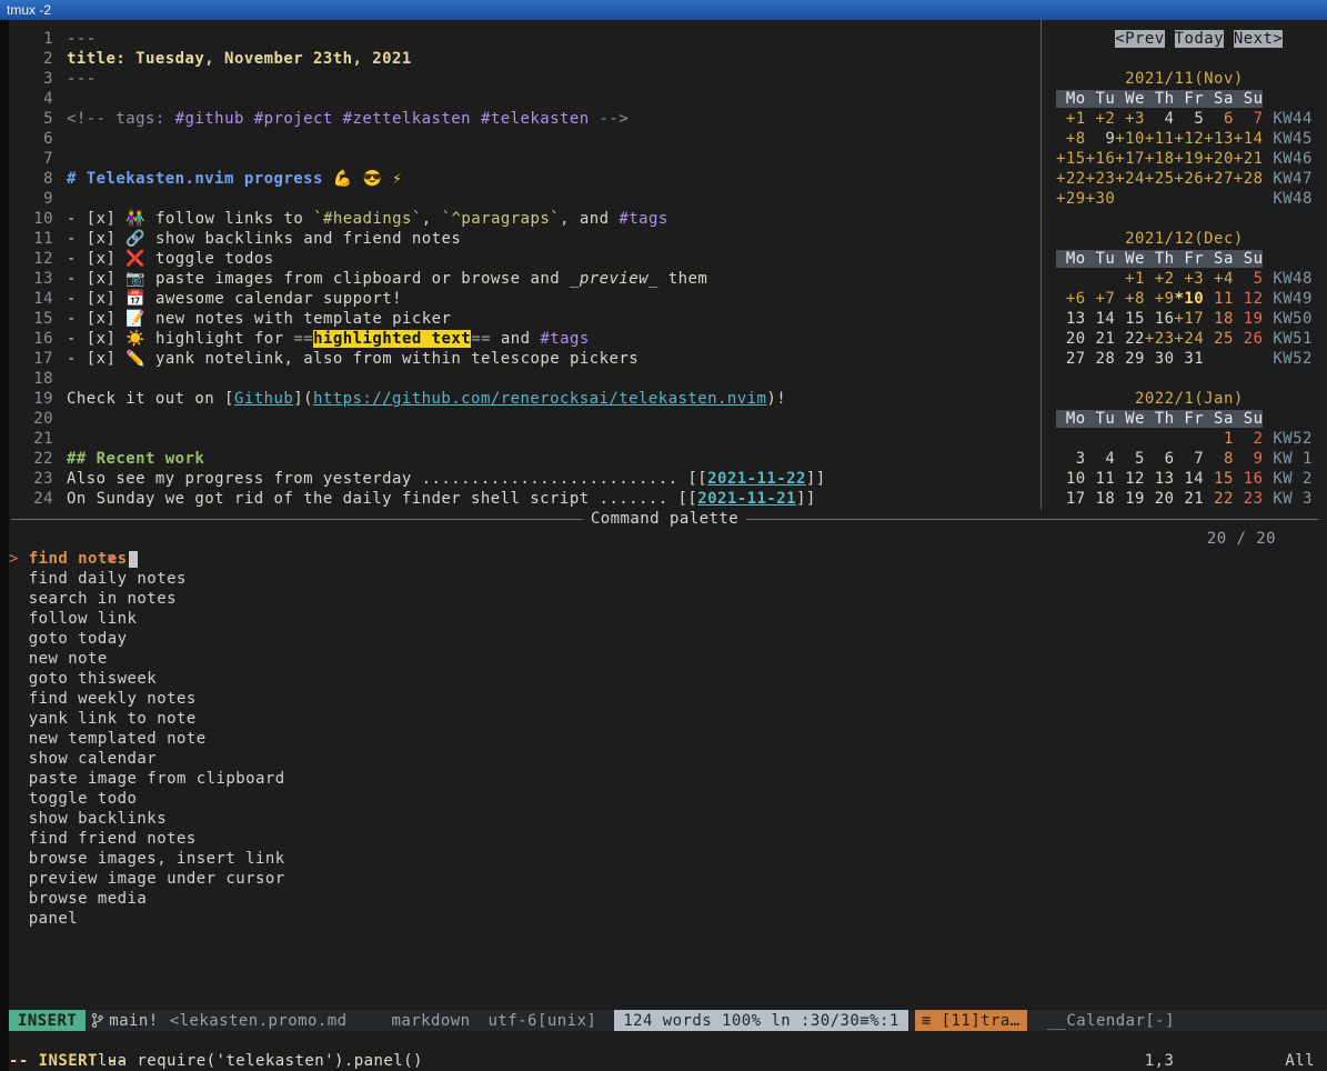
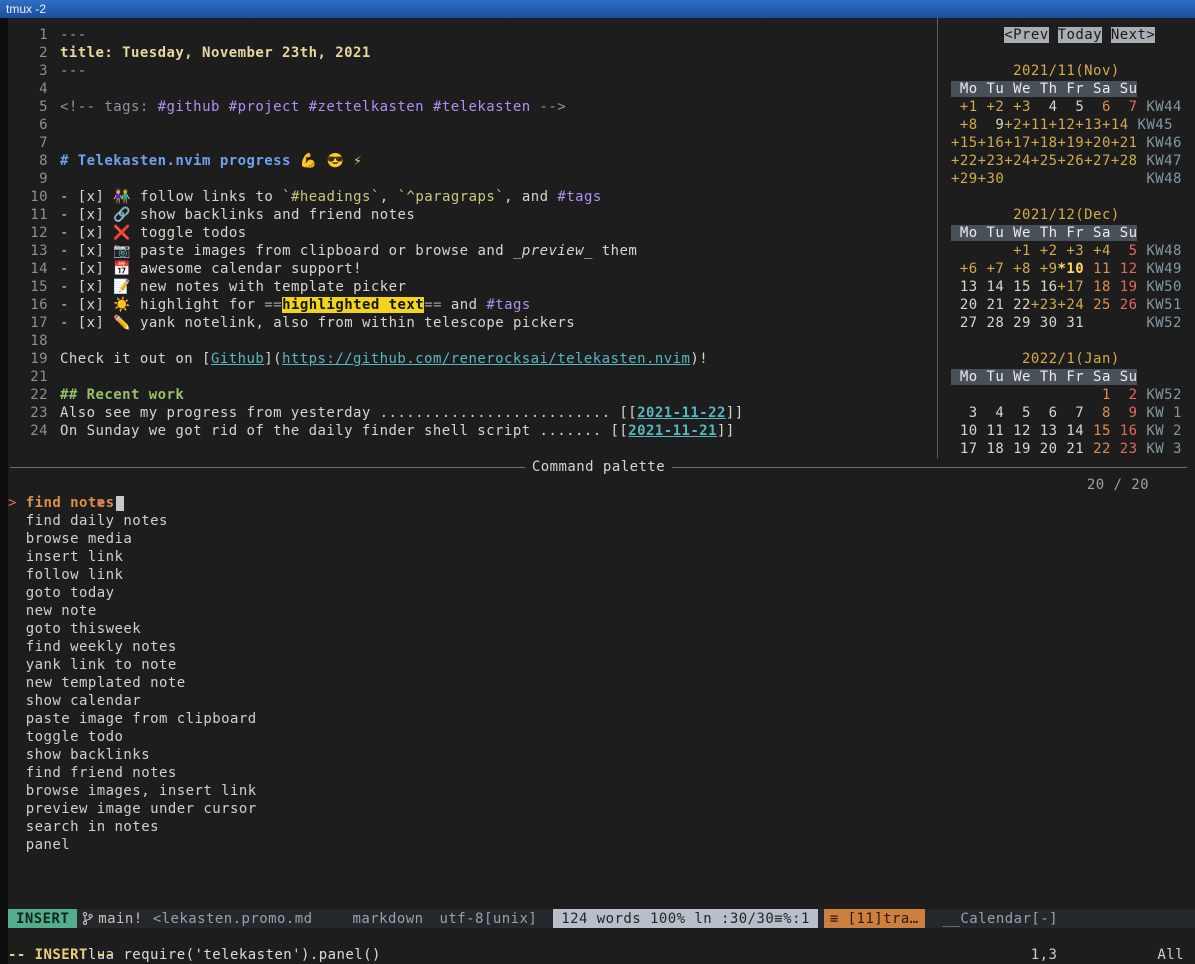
  tmux -2
  1 ---
  2 title: Tuesday, November 23th, 2021
  3 ---
  4
  5 <!-- tags: #github #project #zettelkasten #telekasten -->
  6
  7
  8 # Telekasten.nvim progress 💪 😎 ⚡
  9
  10 - [x] 👫 follow links to `#headings`, `^paragraps`, and #tags
  11 - [x] 🔗 show backlinks and friend notes
  12 - [x] ❌ toggle todos
  13 - [x] 📷 paste images from clipboard or browse and _preview_ them
  14 - [x] 📅 awesome calendar support!
  15 - [x] 📝 new notes with template picker
  16 - [x] ☀️ highlight for ==highlighted text== and #tags
  17 - [x] ✏️ yank notelink, also from within telescope pickers
  18
  19 Check it out on [Github](https://github.com/renerocksai/telekasten.nvim)!
- 20
  21
  22 ## Recent work
  23 Also see my progress from yesterday .......................... [[2021-11-22]]
  24 On Sunday we got rid of the daily finder shell script ....... [[2021-11-21]]
  <Prev Today Next>
  2021/11(Nov)
  Mo Tu We Th Fr Sa Su
  +1 +2 +3 4 5 6 7 KW44
- +8 9+10+11+12+13+14 KW45
+ +8 9+2+11+12+13+14 KW45
  +15+16+17+18+19+20+21 KW46
  +22+23+24+25+26+27+28 KW47
  +29+30 KW48
  2021/12(Dec)
  Mo Tu We Th Fr Sa Su
  +1 +2 +3 +4 5 KW48
  +6 +7 +8 +9*10 11 12 KW49
  13 14 15 16+17 18 19 KW50
  20 21 22+23+24 25 26 KW51
  27 28 29 30 31 KW52
  2022/1(Jan)
  Mo Tu We Th Fr Sa Su
  1 2 KW52
  3 4 5 6 7 8 9 KW 1
  10 11 12 13 14 15 16 KW 2
  17 18 19 20 21 22 23 KW 3
  Command palette
  >
  20 / 20
  > find notes
  find daily notes
- search in notes
+ browse media
+ insert link
  follow link
  goto today
  new note
  goto thisweek
  find weekly notes
  yank link to note
  new templated note
  show calendar
  paste image from clipboard
  toggle todo
  show backlinks
  find friend notes
  browse images, insert link
  preview image under cursor
- browse media
+ search in notes
  panel
  INSERT
  main!
  <lekasten.promo.md
  markdown
- utf-6[unix]
+ utf-8[unix]
  124 words 100% ln :30/30≡%:1
  ≡ [11]tra…
  __Calendar[-]
  :lua require('telekasten').panel()
  -- INSERT --
  1,3
  All
